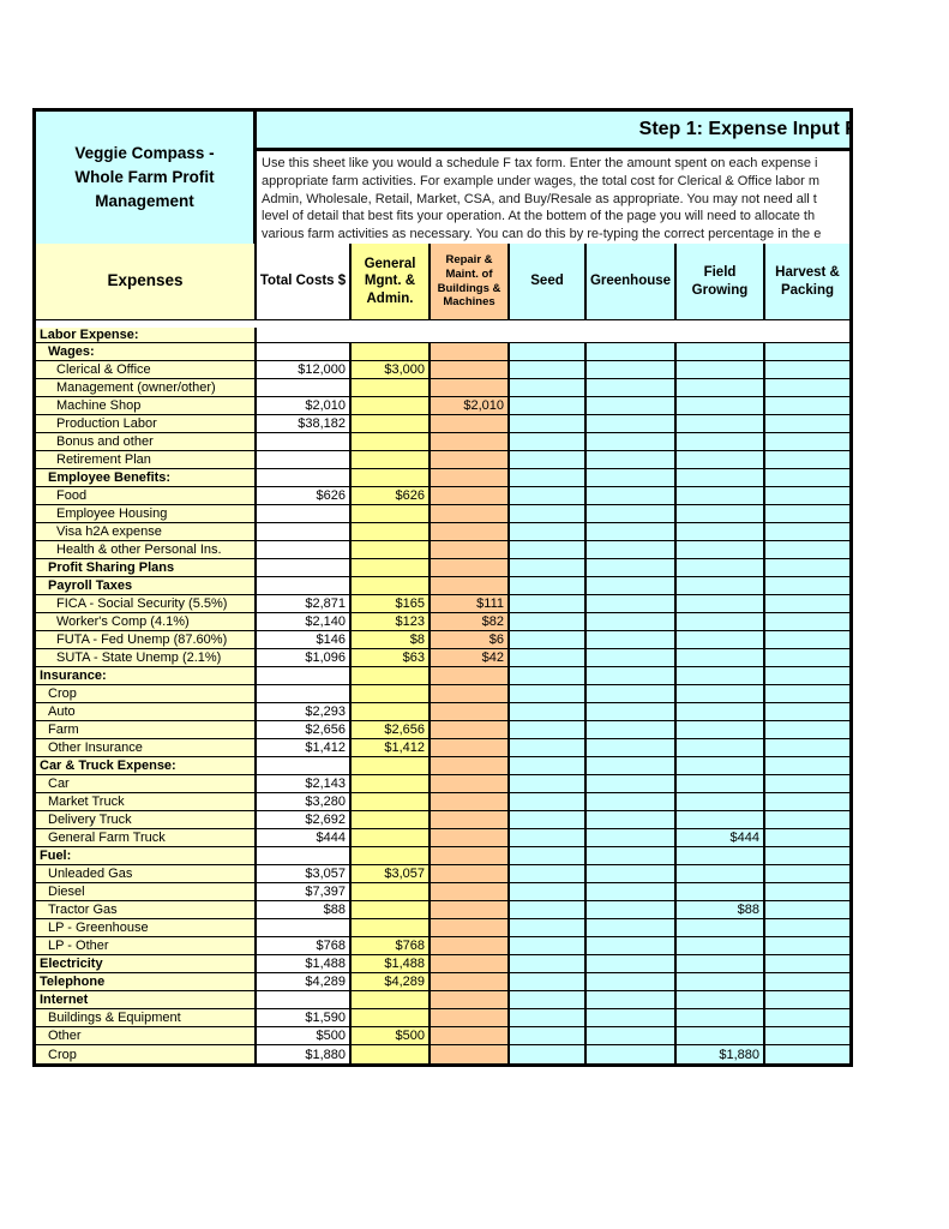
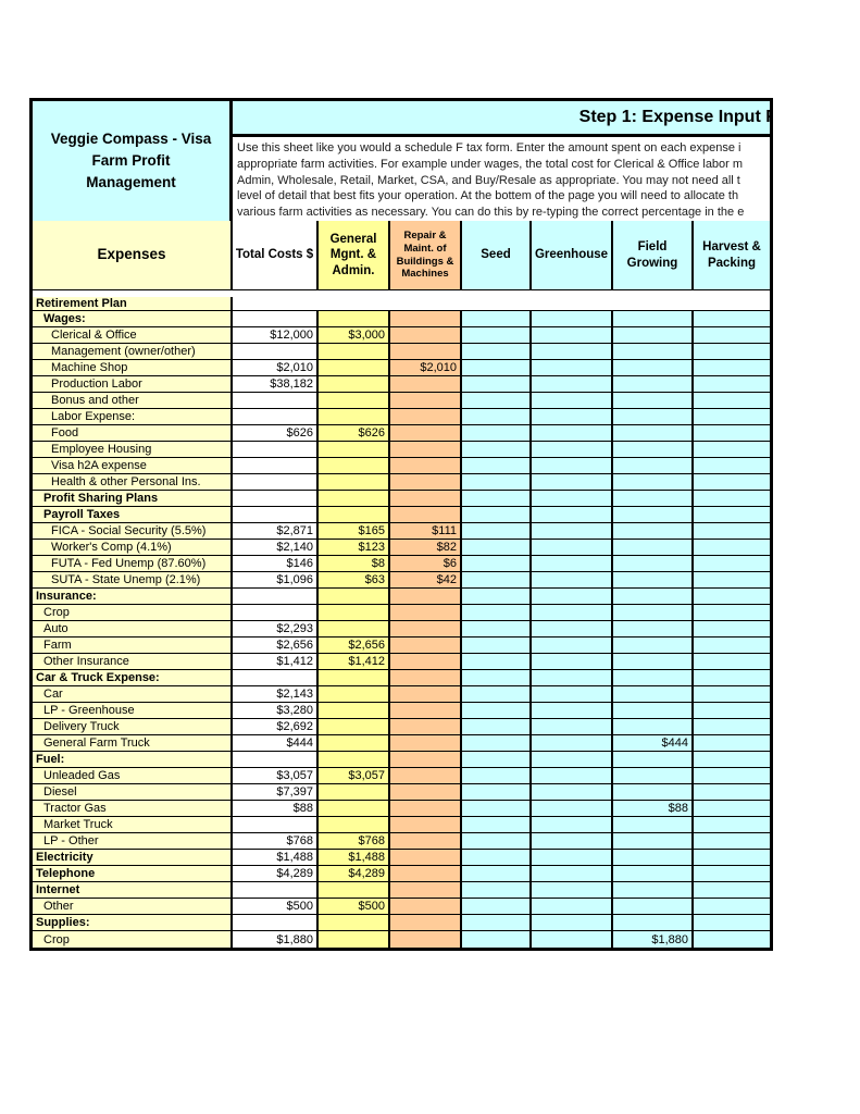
- Veggie Compass - Whole Farm Profit Management
+ Veggie Compass - Visa Farm Profit Management
  Step 1: Expense Input
  Use this sheet like you would a schedule F tax form. Enter the amount spent on each expense i
  appropriate farm activities. For example under wages, the total cost for Clerical & Office labor m
  Admin, Wholesale, Retail, Market, CSA, and Buy/Resale as appropriate. You may not need all t
  level of detail that best fits your operation. At the bottem of the page you will need to allocate th
  various farm activities as necessary. You can do this by re-typing the correct percentage in the e
  Expenses
  Total Costs $
  General Mgnt. & Admin.
  Repair & Maint. of Buildings & Machines
  Seed
  Greenhouse
  Field Growing
  Harvest & Packing
- Labor Expense:
+ Retirement Plan
  Wages:
  Clerical & Office
  $12,000
  $3,000
  Management (owner/other)
  Machine Shop
  $2,010
  $2,010
  Production Labor
  $38,182
  Bonus and other
- Retirement Plan
+ Labor Expense:
- Employee Benefits:
  Food
  $626
  $626
  Employee Housing
  Visa h2A expense
  Health & other Personal Ins.
  Profit Sharing Plans
  Payroll Taxes
  FICA - Social Security (5.5%)
  $2,871
  $165
  $111
  Worker's Comp (4.1%)
  $2,140
  $123
  $82
  FUTA - Fed Unemp (87.60%)
  $146
  $8
  $6
  SUTA - State Unemp (2.1%)
  $1,096
  $63
  $42
  Insurance:
  Crop
  Auto
  $2,293
  Farm
  $2,656
  $2,656
  Other Insurance
  $1,412
  $1,412
  Car & Truck Expense:
  Car
  $2,143
- Market Truck
+ LP - Greenhouse
  $3,280
  Delivery Truck
  $2,692
  General Farm Truck
  $444
  $444
  Fuel:
  Unleaded Gas
  $3,057
  $3,057
  Diesel
  $7,397
  Tractor Gas
  $88
  $88
- LP - Greenhouse
+ Market Truck
  LP - Other
  $768
  $768
  Electricity
  $1,488
  $1,488
  Telephone
  $4,289
  $4,289
  Internet
- Buildings & Equipment
- $1,590
  Other
  $500
  $500
+ Supplies:
  Crop
  $1,880
  $1,880
